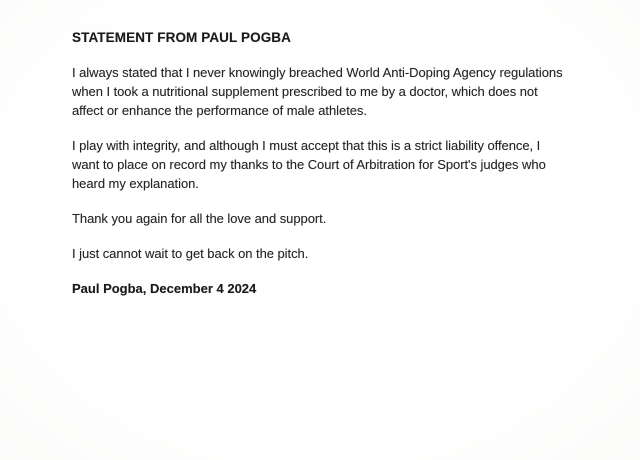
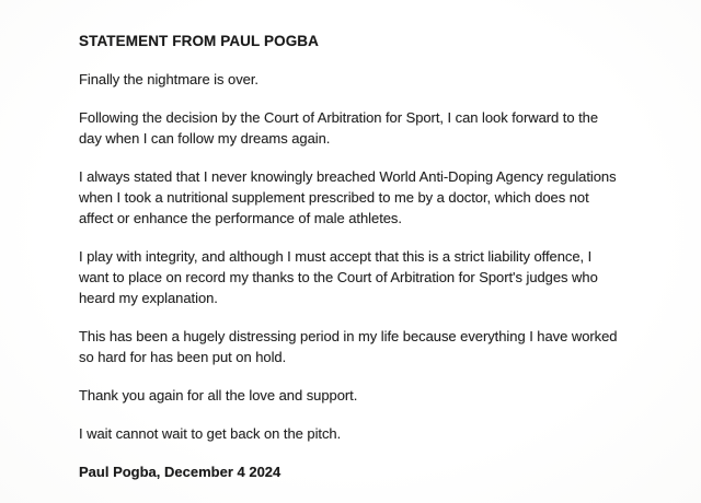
  STATEMENT FROM PAUL POGBA
+ Finally the nightmare is over.
+ Following the decision by the Court of Arbitration for Sport, I can look forward to the
+ day when I can follow my dreams again.
  I always stated that I never knowingly breached World Anti-Doping Agency regulations
  when I took a nutritional supplement prescribed to me by a doctor, which does not
  affect or enhance the performance of male athletes.
  I play with integrity, and although I must accept that this is a strict liability offence, I
  want to place on record my thanks to the Court of Arbitration for Sport's judges who
  heard my explanation.
+ This has been a hugely distressing period in my life because everything I have worked
+ so hard for has been put on hold.
  Thank you again for all the love and support.
- I just cannot wait to get back on the pitch.
+ I wait cannot wait to get back on the pitch.
  Paul Pogba, December 4 2024
